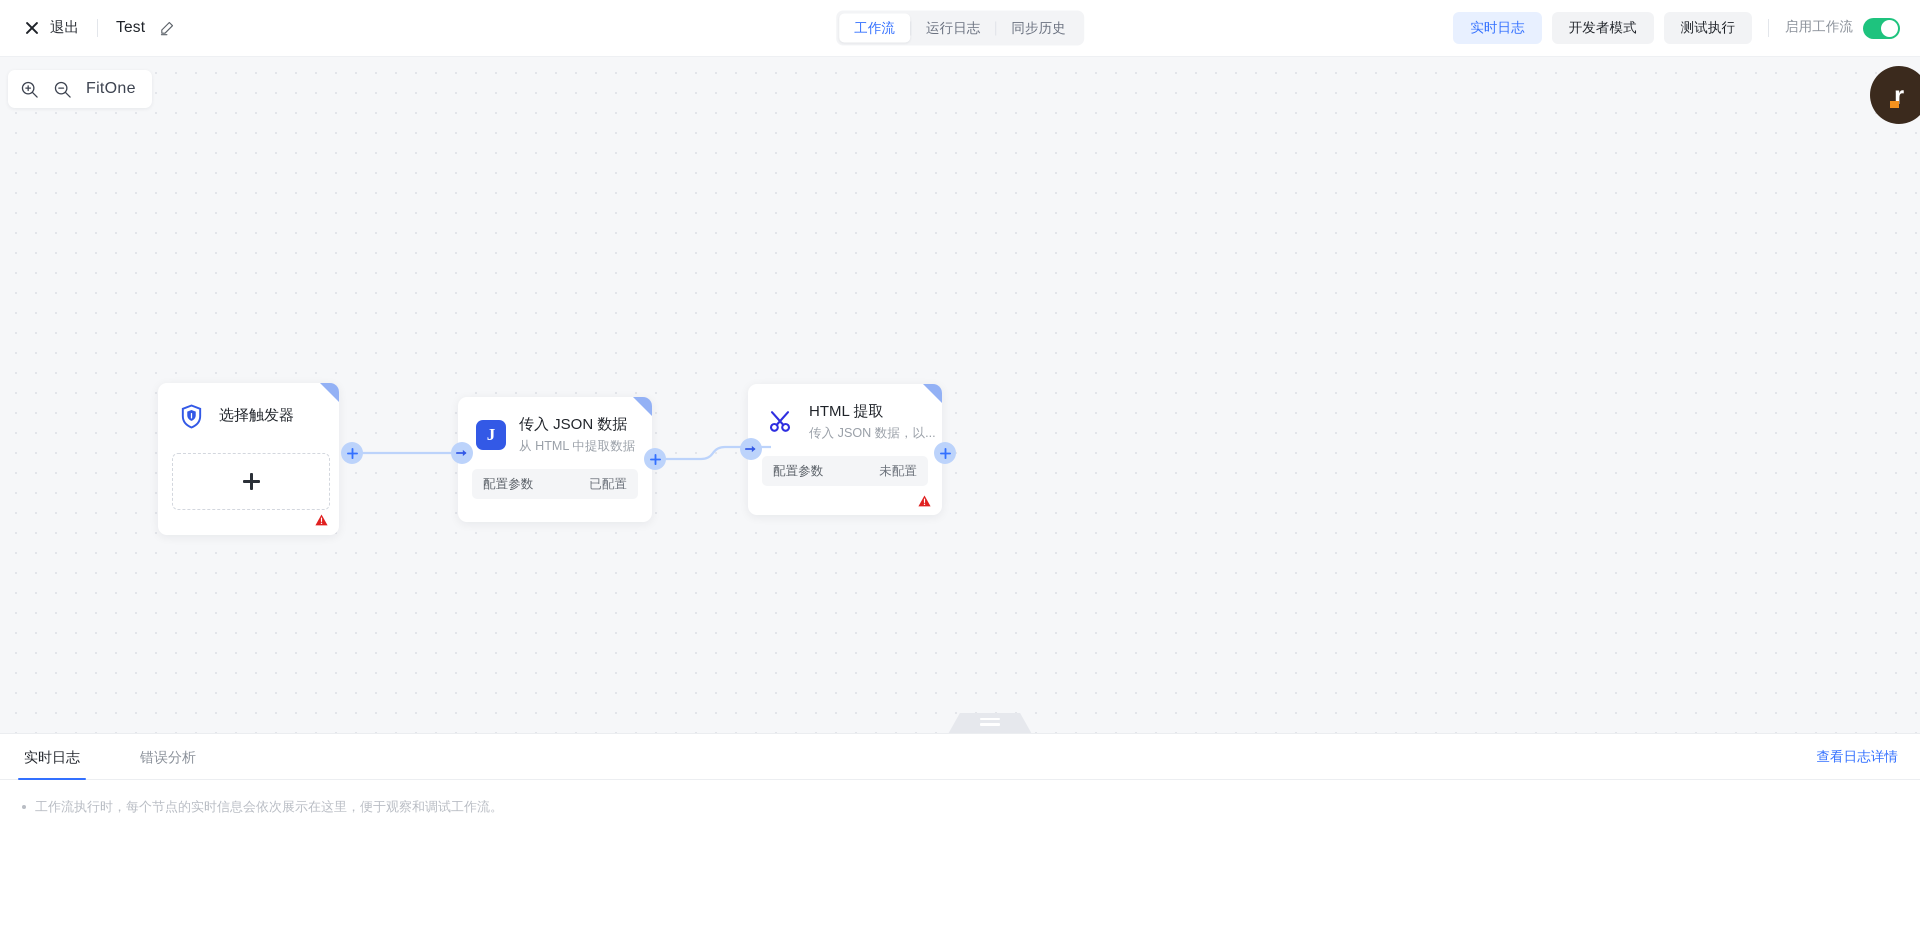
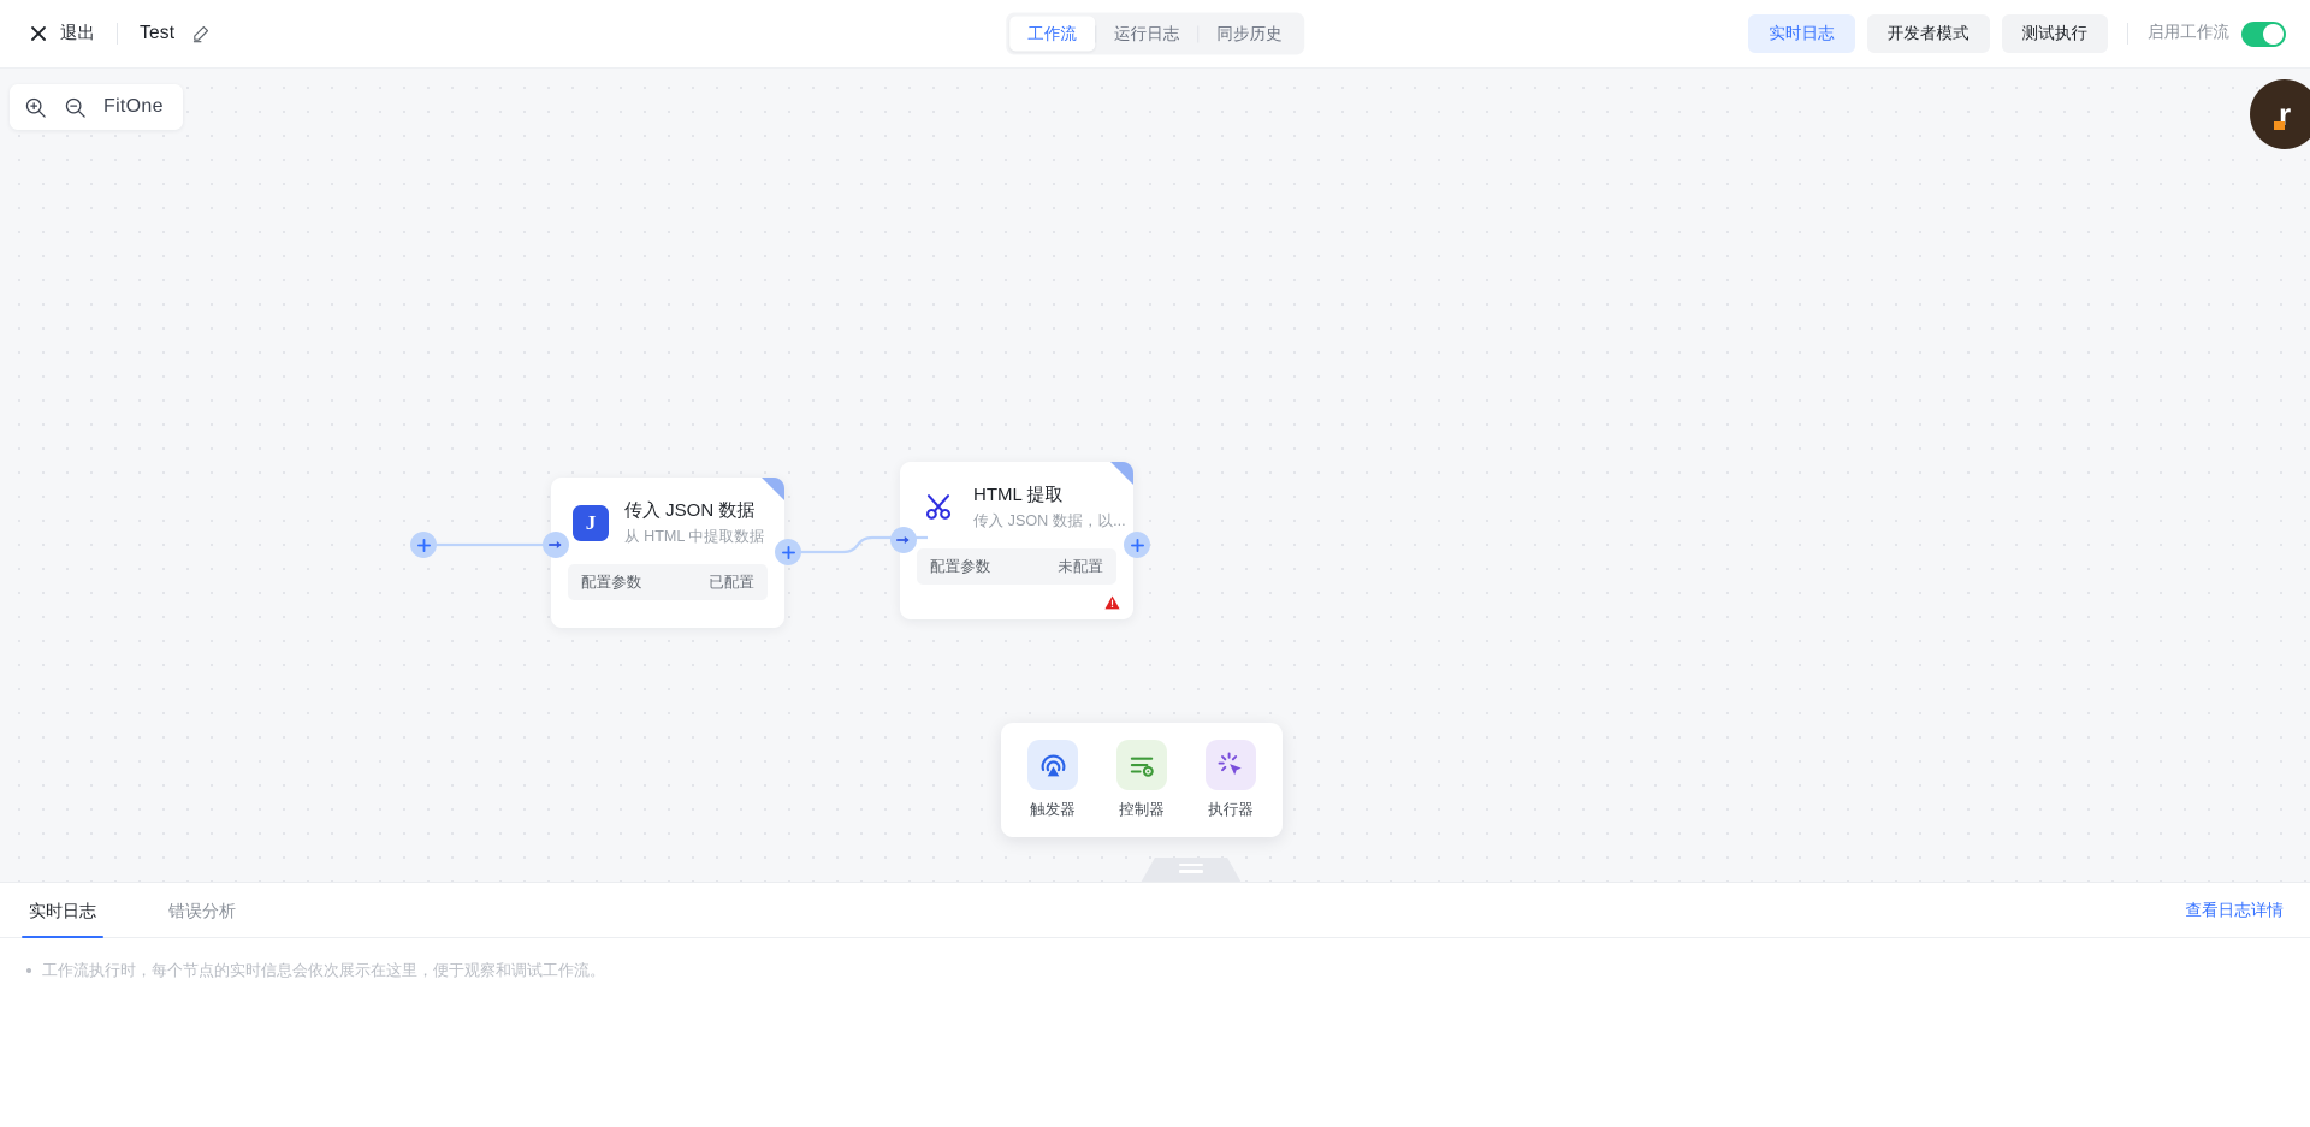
  退出
  Test
  工作流
  运行日志
  同步历史
  实时日志
  开发者模式
  测试执行
  启用工作流
  FitOne
  r
- 选择触发器
  J
  传入 JSON 数据
  从 HTML 中提取数据
  配置参数
  已配置
  HTML 提取
  传入 JSON 数据，以...
  配置参数
  未配置
+ 触发器
+ 控制器
+ 执行器
  实时日志
  错误分析
  查看日志详情
  工作流执行时，每个节点的实时信息会依次展示在这里，便于观察和调试工作流。
